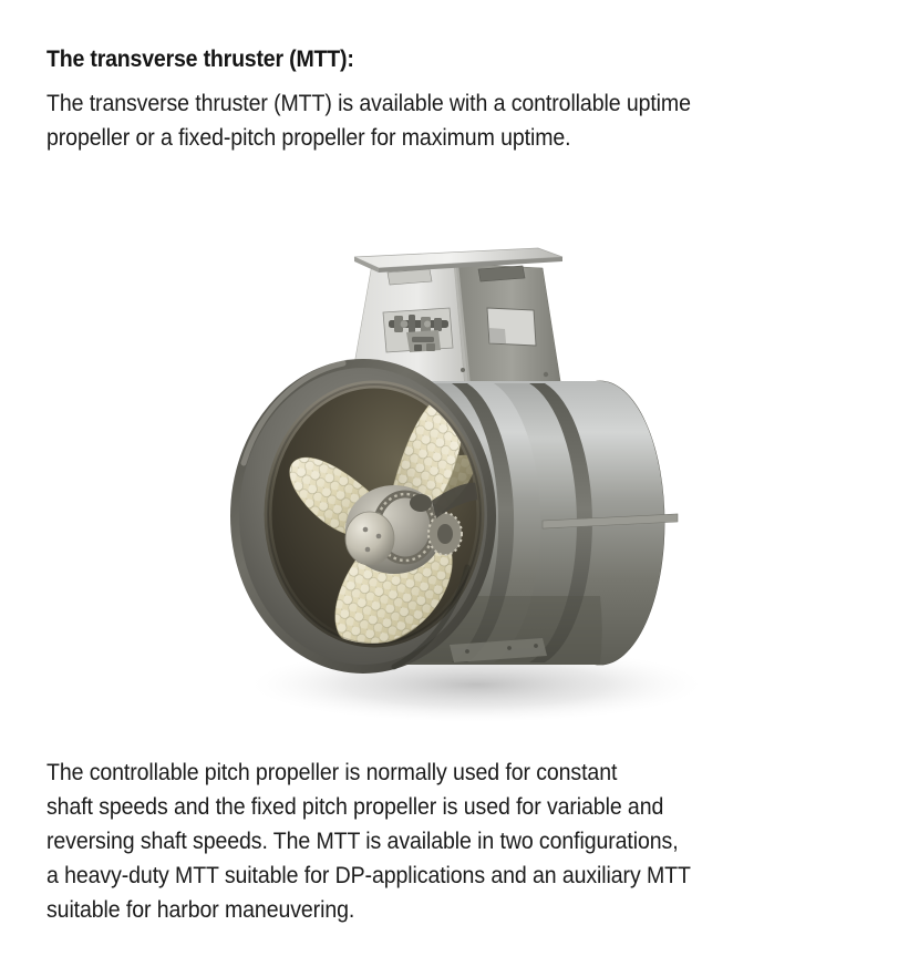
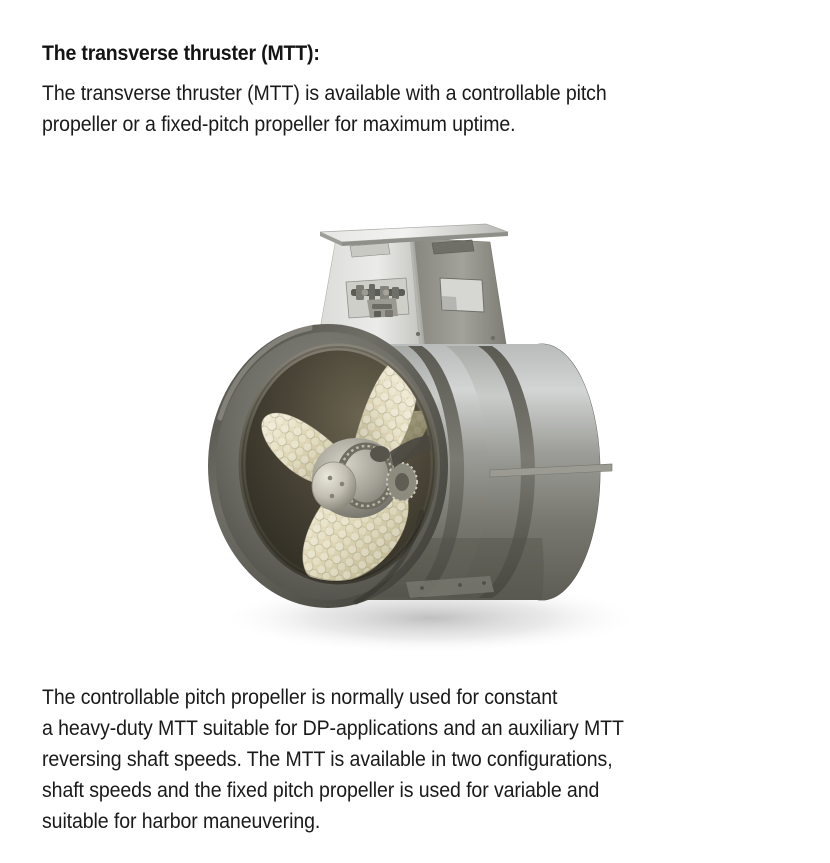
  The transverse thruster (MTT):
- The transverse thruster (MTT) is available with a controllable uptime
+ The transverse thruster (MTT) is available with a controllable pitch
  propeller or a fixed-pitch propeller for maximum uptime.
  The controllable pitch propeller is normally used for constant
- shaft speeds and the fixed pitch propeller is used for variable and
+ a heavy-duty MTT suitable for DP-applications and an auxiliary MTT
  reversing shaft speeds. The MTT is available in two configurations,
- a heavy-duty MTT suitable for DP-applications and an auxiliary MTT
+ shaft speeds and the fixed pitch propeller is used for variable and
  suitable for harbor maneuvering.
